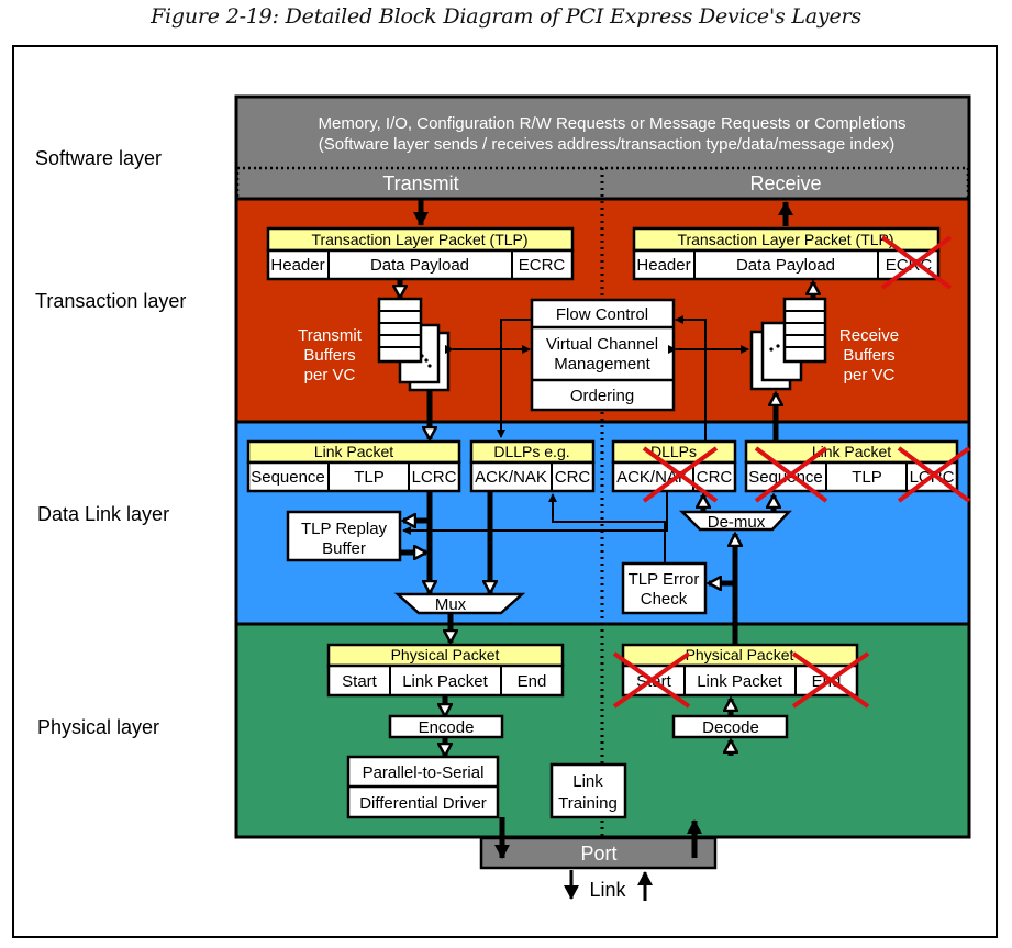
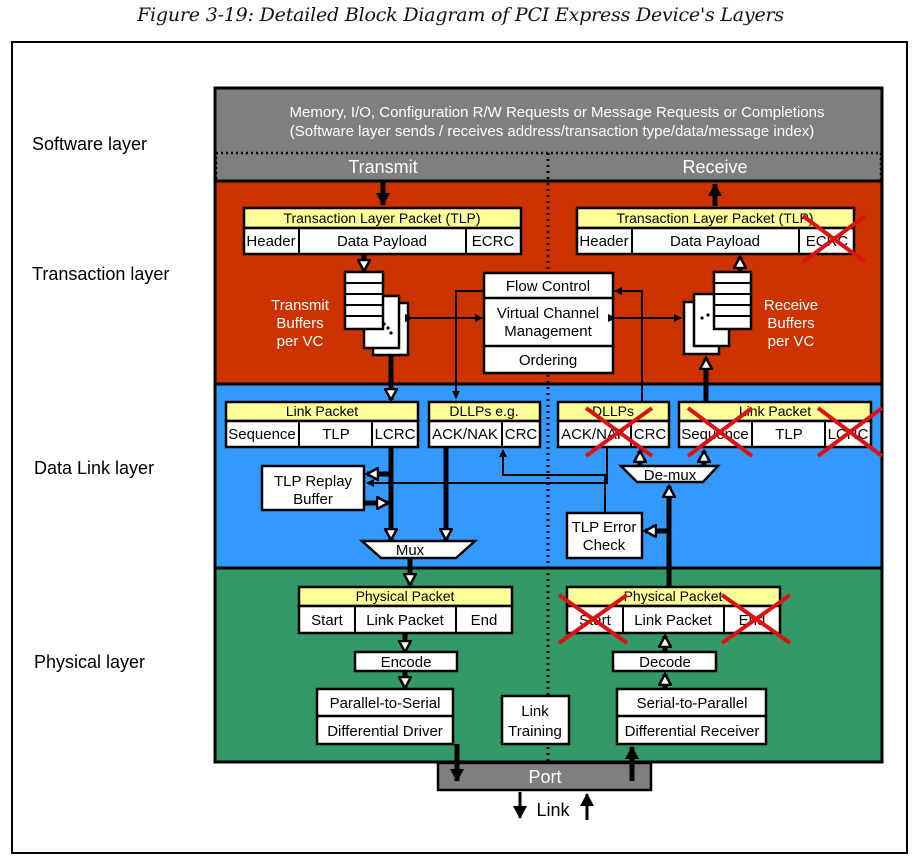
- Figure 2-19: Detailed Block Diagram of PCI Express Device's Layers
+ Figure 3-19: Detailed Block Diagram of PCI Express Device's Layers
  Software layer
  Transaction layer
  Data Link layer
  Physical layer
  Memory, I/O, Configuration R/W Requests or Message Requests or Completions
  (Software layer sends / receives address/transaction type/data/message index)
  Transmit
  Receive
  Transaction Layer Packet (TLP)
  Header
  Data Payload
  ECRC
  Transaction Layer Packet (TL)
  Header
  Data Payload
  ECC
  Transmit
  Buffers
  per VC
  Receive
  Buffers
  per VC
  Flow Control
  Virtual Channel
  Management
  Ordering
  Link Packet
  Sequence
  TLP
  LCRC
  DLLPs e.g.
  ACK/NAK
  CRC
  DLLPs
  ACK/NA
  CRC
  Lnk Packet
  Sequnce
  TLP
  LCC
  TLP Replay
  Buffer
  Mux
  De-mux
  TLP Error
  Check
  Physical Packet
  Start
  Link Packet
  End
  Physical Packet
  Link Packet
  Encode
  Decode
  Parallel-to-Serial
  Differential Driver
  Link
  Training
+ Serial-to-Parallel
+ Differential Receiver
  Port
  Link
